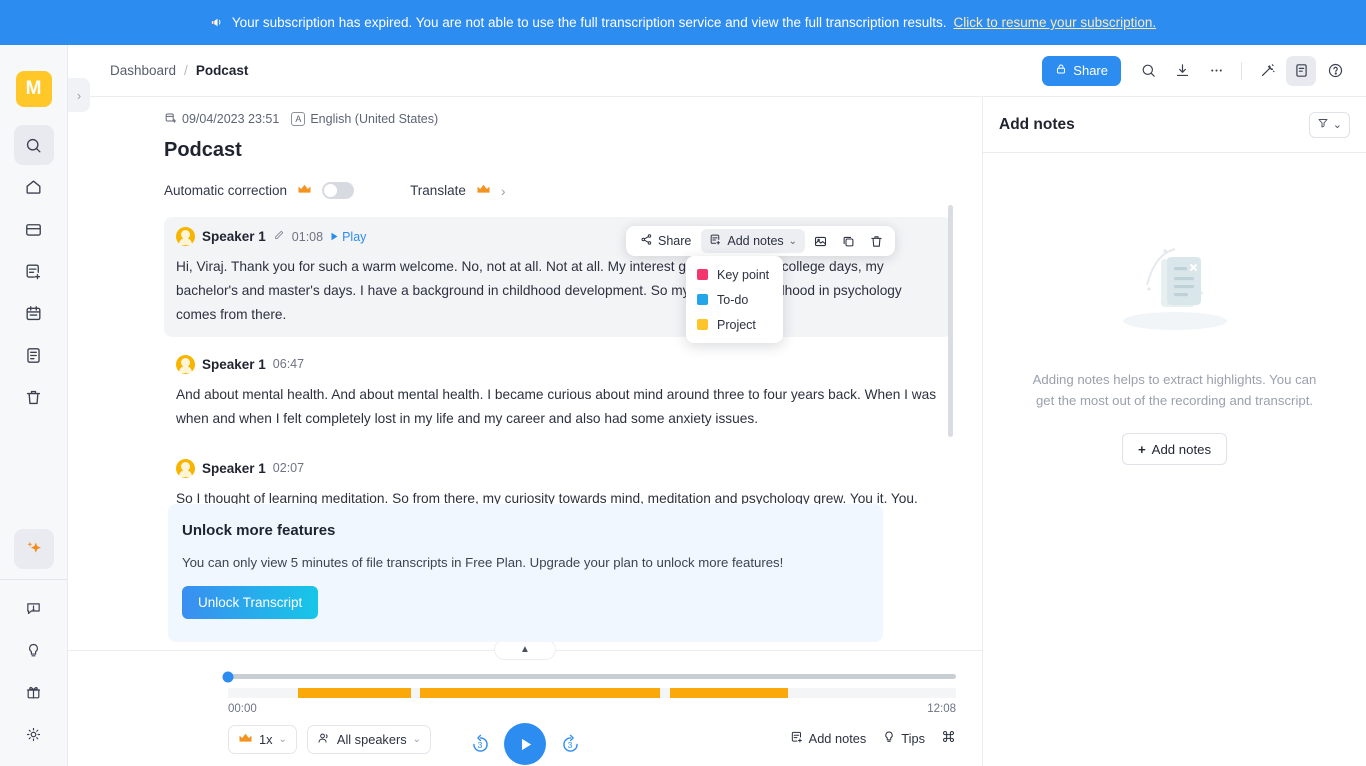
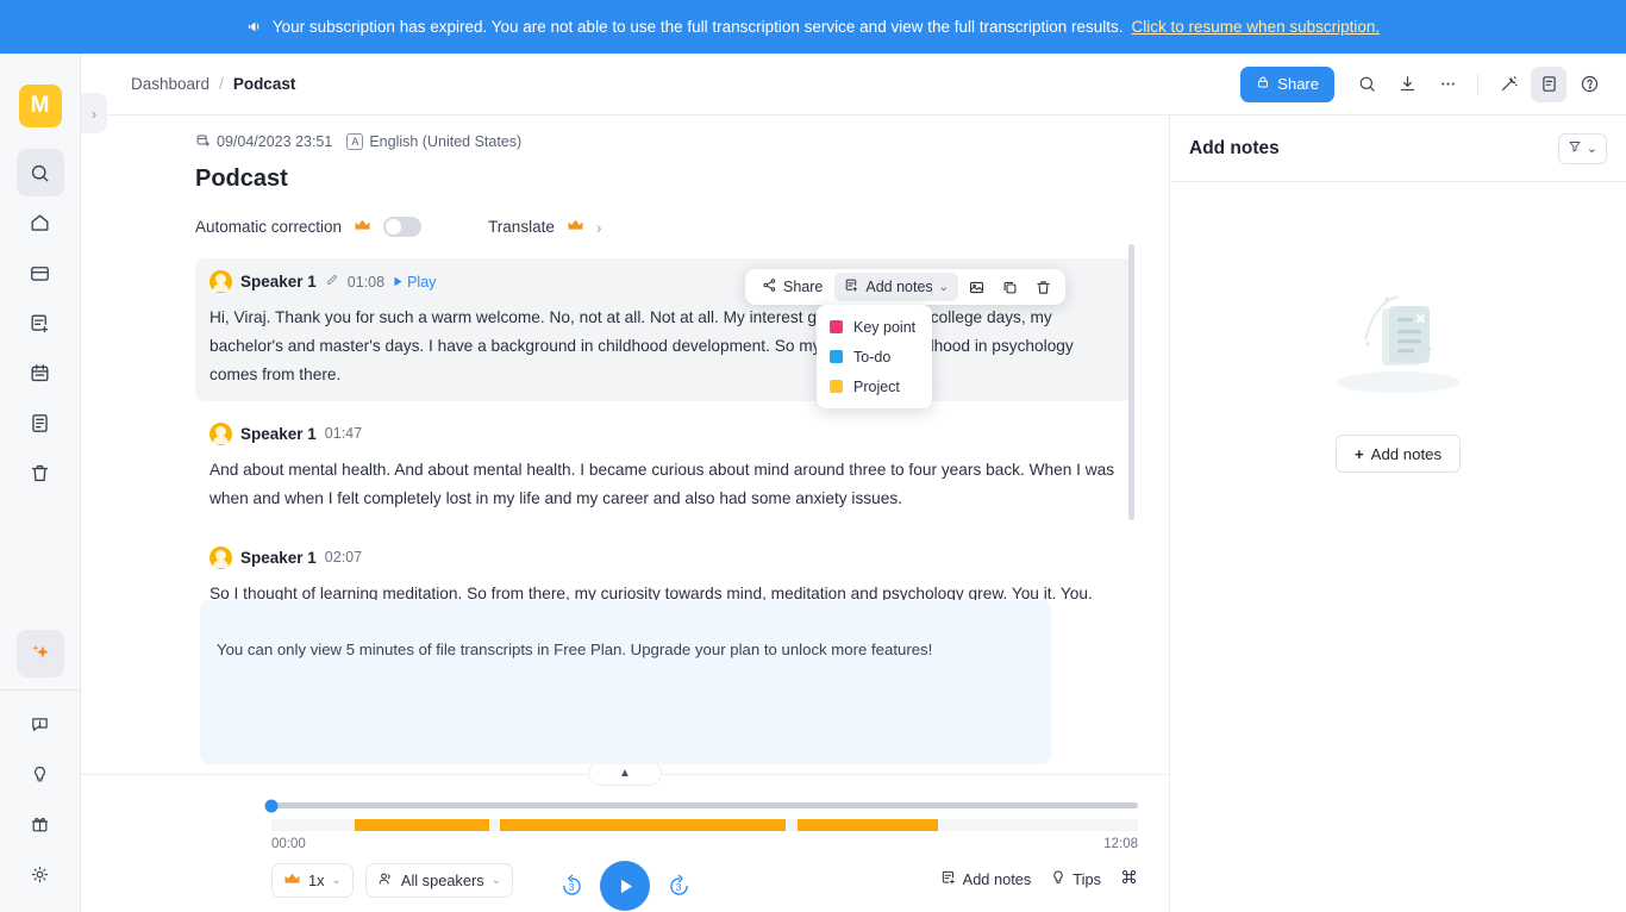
  Your subscription has expired. You are not able to use the full transcription service and view the full transcription results.
- Click to resume your subscription.
+ Click to resume when subscription.
  M
  ›
  Dashboard
  /
  Podcast
  Share
  09/04/2023 23:51
  A
  English (United States)
  Podcast
  Automatic correction
  Translate
  ›
  Speaker 1
  01:08
  Play
  Hi, Viraj. Thank you for such a warm welcome. No, not at all. Not at all. My interest g college days, my bachelor's and master's days. I have a background in childhood development. So mhood in psychology comes from there.
  Speaker 1
- 06:47
+ 01:47
  And about mental health. And about mental health. I became curious about mind around three to four years back. When I was when and when I felt completely lost in my life and my career and also had some anxiety issues.
  Speaker 1
  02:07
- Unlock more features
  You can only view 5 minutes of file transcripts in Free Plan. Upgrade your plan to unlock more features!
- Unlock Transcript
  Share
  Add notes
  ⌄
  Key point
  To-do
  Project
  Add notes
  ⌄
- Adding notes helps to extract highlights. You can get the most out of the recording and transcript.
  +
  Add notes
  ▲
  00:00
  12:08
  1x
  ⌄
  All speakers
  ⌄
  3
  3
  Add notes
  Tips
